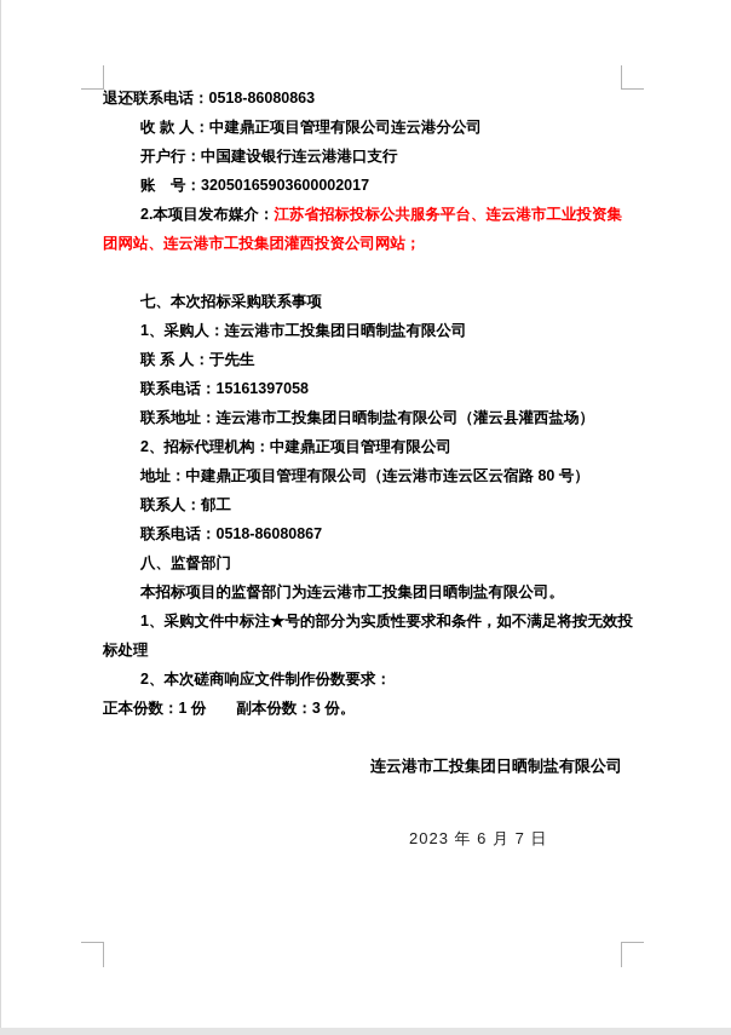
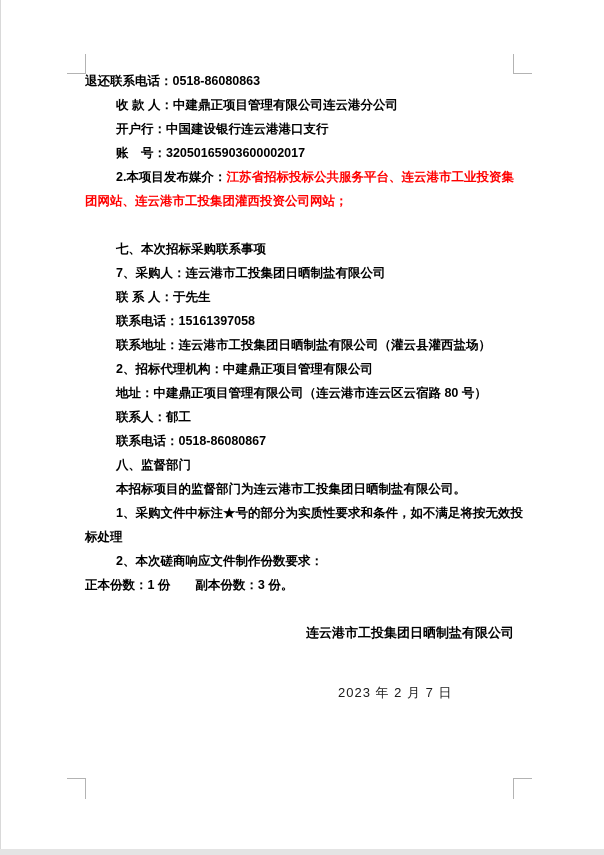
  退还联系电话：0518-86080863
  收 款 人：中建鼎正项目管理有限公司连云港分公司
  开户行：中国建设银行连云港港口支行
  账 号：32050165903600002017
  2.本项目发布媒介：江苏省招标投标公共服务平台、连云港市工业投资集
  团网站、连云港市工投集团灌西投资公司网站；
  七、本次招标采购联系事项
- 1、采购人：连云港市工投集团日晒制盐有限公司
+ 7、采购人：连云港市工投集团日晒制盐有限公司
  联 系 人：于先生
  联系电话：15161397058
  联系地址：连云港市工投集团日晒制盐有限公司（灌云县灌西盐场）
  2、招标代理机构：中建鼎正项目管理有限公司
  地址：中建鼎正项目管理有限公司（连云港市连云区云宿路 80 号）
  联系人：郁工
  联系电话：0518-86080867
  八、监督部门
  本招标项目的监督部门为连云港市工投集团日晒制盐有限公司。
  1、采购文件中标注★号的部分为实质性要求和条件，如不满足将按无效投
  标处理
  2、本次磋商响应文件制作份数要求：
  正本份数：1 份 副本份数：3 份。
  连云港市工投集团日晒制盐有限公司
- 2023 年 6 月 7 日
+ 2023 年 2 月 7 日
